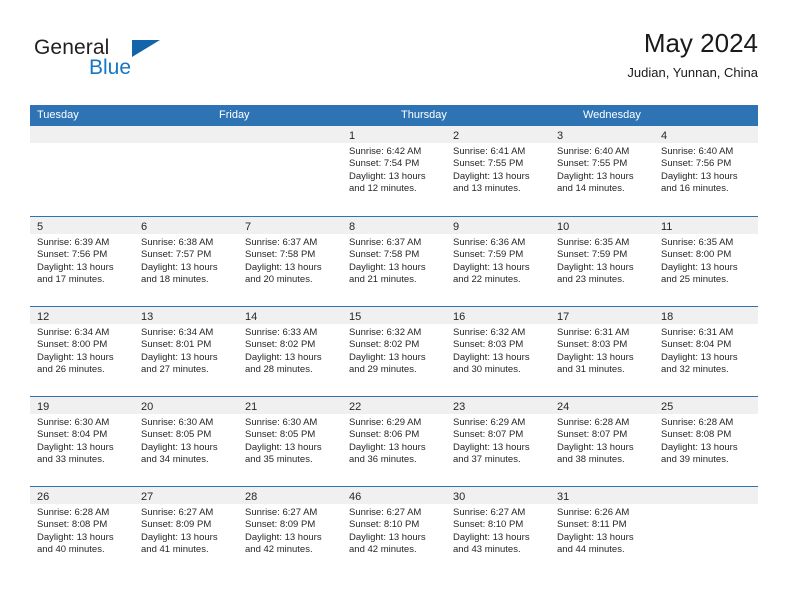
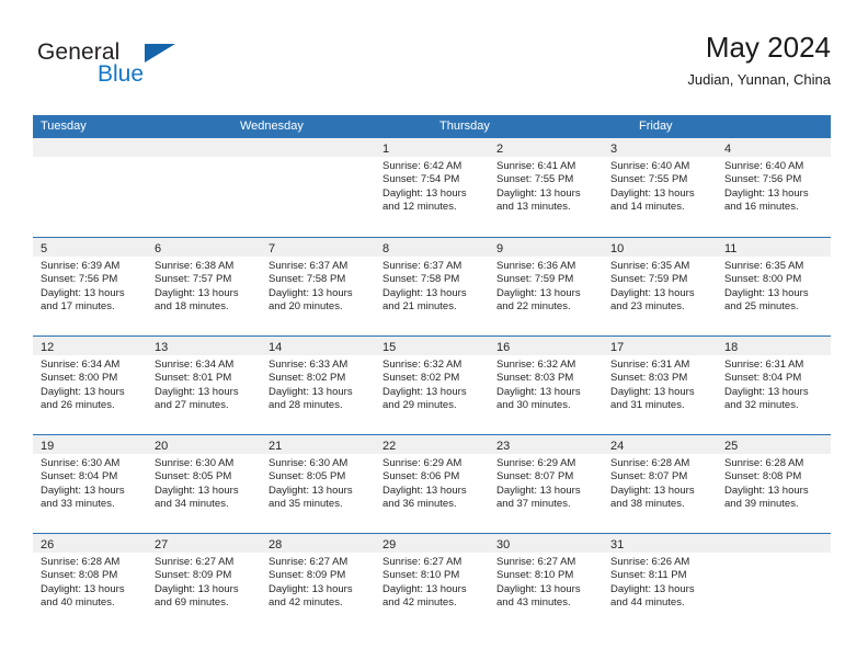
  General
  Blue
  May 2024
  Judian, Yunnan, China
  Tuesday
- Friday
+ Wednesday
  Thursday
- Wednesday
+ Friday
  1
  Sunrise: 6:42 AM
  Sunset: 7:54 PM
  Daylight: 13 hours
  and 12 minutes.
  2
  Sunrise: 6:41 AM
  Sunset: 7:55 PM
  Daylight: 13 hours
  and 13 minutes.
  3
  Sunrise: 6:40 AM
  Sunset: 7:55 PM
  Daylight: 13 hours
  and 14 minutes.
  4
  Sunrise: 6:40 AM
  Sunset: 7:56 PM
  Daylight: 13 hours
  and 16 minutes.
  5
  Sunrise: 6:39 AM
  Sunset: 7:56 PM
  Daylight: 13 hours
  and 17 minutes.
  6
  Sunrise: 6:38 AM
  Sunset: 7:57 PM
  Daylight: 13 hours
  and 18 minutes.
  7
  Sunrise: 6:37 AM
  Sunset: 7:58 PM
  Daylight: 13 hours
  and 20 minutes.
  8
  Sunrise: 6:37 AM
  Sunset: 7:58 PM
  Daylight: 13 hours
  and 21 minutes.
  9
  Sunrise: 6:36 AM
  Sunset: 7:59 PM
  Daylight: 13 hours
  and 22 minutes.
  10
  Sunrise: 6:35 AM
  Sunset: 7:59 PM
  Daylight: 13 hours
  and 23 minutes.
  11
  Sunrise: 6:35 AM
  Sunset: 8:00 PM
  Daylight: 13 hours
  and 25 minutes.
  12
  Sunrise: 6:34 AM
  Sunset: 8:00 PM
  Daylight: 13 hours
  and 26 minutes.
  13
  Sunrise: 6:34 AM
  Sunset: 8:01 PM
  Daylight: 13 hours
  and 27 minutes.
  14
  Sunrise: 6:33 AM
  Sunset: 8:02 PM
  Daylight: 13 hours
  and 28 minutes.
  15
  Sunrise: 6:32 AM
  Sunset: 8:02 PM
  Daylight: 13 hours
  and 29 minutes.
  16
  Sunrise: 6:32 AM
  Sunset: 8:03 PM
  Daylight: 13 hours
  and 30 minutes.
  17
  Sunrise: 6:31 AM
  Sunset: 8:03 PM
  Daylight: 13 hours
  and 31 minutes.
  18
  Sunrise: 6:31 AM
  Sunset: 8:04 PM
  Daylight: 13 hours
  and 32 minutes.
  19
  Sunrise: 6:30 AM
  Sunset: 8:04 PM
  Daylight: 13 hours
  and 33 minutes.
  20
  Sunrise: 6:30 AM
  Sunset: 8:05 PM
  Daylight: 13 hours
  and 34 minutes.
  21
  Sunrise: 6:30 AM
  Sunset: 8:05 PM
  Daylight: 13 hours
  and 35 minutes.
  22
  Sunrise: 6:29 AM
  Sunset: 8:06 PM
  Daylight: 13 hours
  and 36 minutes.
  23
  Sunrise: 6:29 AM
  Sunset: 8:07 PM
  Daylight: 13 hours
  and 37 minutes.
  24
  Sunrise: 6:28 AM
  Sunset: 8:07 PM
  Daylight: 13 hours
  and 38 minutes.
  25
  Sunrise: 6:28 AM
  Sunset: 8:08 PM
  Daylight: 13 hours
  and 39 minutes.
  26
  Sunrise: 6:28 AM
  Sunset: 8:08 PM
  Daylight: 13 hours
  and 40 minutes.
  27
  Sunrise: 6:27 AM
  Sunset: 8:09 PM
  Daylight: 13 hours
- and 41 minutes.
+ and 69 minutes.
  28
  Sunrise: 6:27 AM
  Sunset: 8:09 PM
  Daylight: 13 hours
  and 42 minutes.
- 46
+ 29
  Sunrise: 6:27 AM
  Sunset: 8:10 PM
  Daylight: 13 hours
  and 42 minutes.
  30
  Sunrise: 6:27 AM
  Sunset: 8:10 PM
  Daylight: 13 hours
  and 43 minutes.
  31
  Sunrise: 6:26 AM
  Sunset: 8:11 PM
  Daylight: 13 hours
  and 44 minutes.
